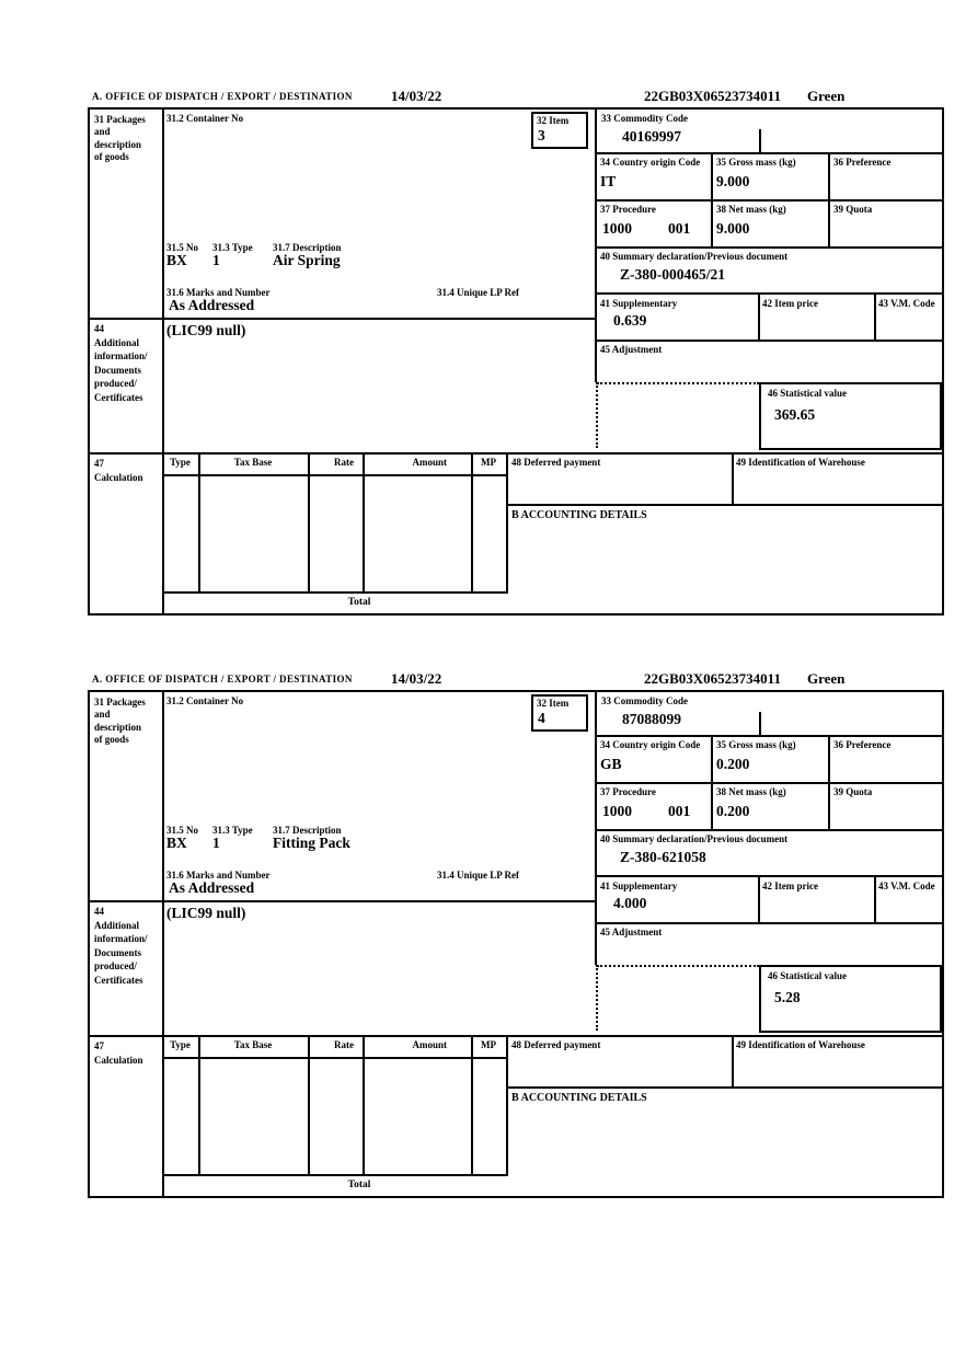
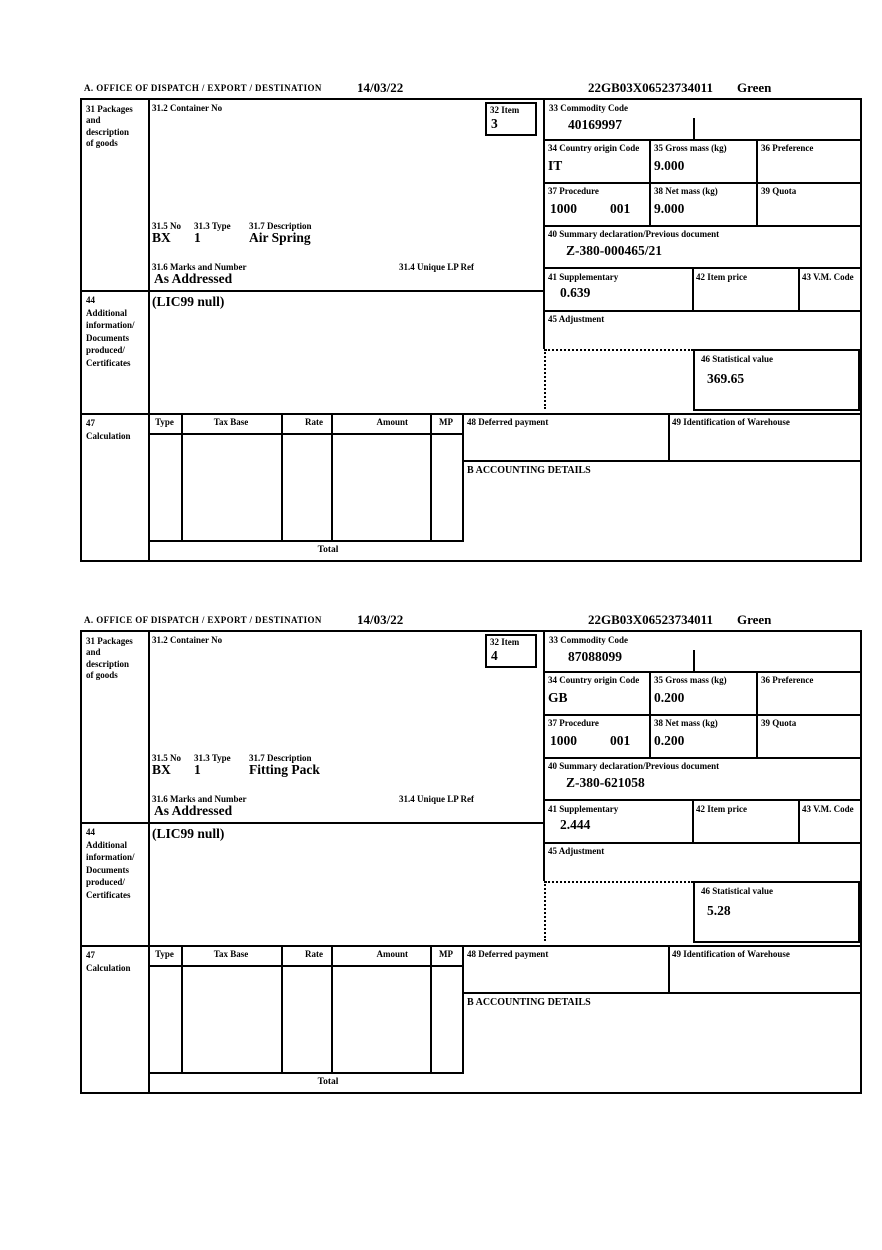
  A. OFFICE OF DISPATCH / EXPORT / DESTINATION
  14/03/22
  22GB03X06523734011
  Green
  31 Packages
  and
  description
  of goods
  31.2 Container No
  32 Item
  3
  31.5 No
  31.3 Type
  31.7 Description
  BX
  1
  Air Spring
  31.6 Marks and Number
  31.4 Unique LP Ref
  As Addressed
  44
  Additional
  information/
  Documents
  produced/
  Certificates
  (LIC99 null)
  33 Commodity Code
  40169997
  34 Country origin Code
  35 Gross mass (kg)
  36 Preference
  IT
  9.000
  37 Procedure
  38 Net mass (kg)
  39 Quota
  1000
  001
  9.000
  40 Summary declaration/Previous document
  Z-380-000465/21
  41 Supplementary
  42 Item price
  43 V.M. Code
  0.639
  45 Adjustment
  46 Statistical value
  369.65
  47
  Calculation
  Type
  Tax Base
  Rate
  Amount
  MP
  Total
  48 Deferred payment
  49 Identification of Warehouse
  B ACCOUNTING DETAILS
  A. OFFICE OF DISPATCH / EXPORT / DESTINATION
  14/03/22
  22GB03X06523734011
  Green
  31 Packages
  and
  description
  of goods
  31.2 Container No
  32 Item
  4
  31.5 No
  31.3 Type
  31.7 Description
  BX
  1
  Fitting Pack
  31.6 Marks and Number
  31.4 Unique LP Ref
  As Addressed
  44
  Additional
  information/
  Documents
  produced/
  Certificates
  (LIC99 null)
  33 Commodity Code
  87088099
  34 Country origin Code
  35 Gross mass (kg)
  36 Preference
  GB
  0.200
  37 Procedure
  38 Net mass (kg)
  39 Quota
  1000
  001
  0.200
  40 Summary declaration/Previous document
  Z-380-621058
  41 Supplementary
  42 Item price
  43 V.M. Code
- 4.000
+ 2.444
  45 Adjustment
  46 Statistical value
  5.28
  47
  Calculation
  Type
  Tax Base
  Rate
  Amount
  MP
  Total
  48 Deferred payment
  49 Identification of Warehouse
  B ACCOUNTING DETAILS
